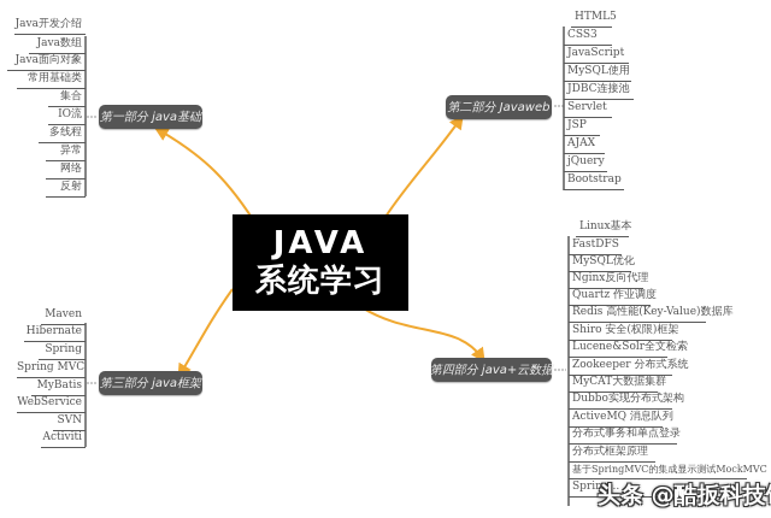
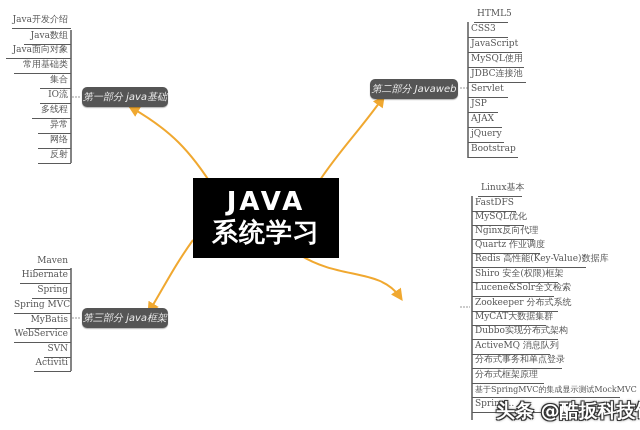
  JAVA
  系统学习
  第一部分 java基础
  Java开发介绍
  Java数组
  Java面向对象
  常用基础类
  集合
  IO流
  多线程
  异常
  网络
  反射
  第二部分 Javaweb
  HTML5
  CSS3
  JavaScript
  MySQL使用
  JDBC连接池
  Servlet
  JSP
  AJAX
  jQuery
  Bootstrap
  第三部分 java框架
  Maven
  Hibernate
  Spring
  Spring MVC
  MyBatis
  WebService
  SVN
  Activiti
- 第四部分 java+云数据
  Linux基本
  FastDFS
  MySQL优化
  Nginx反向代理
  Quartz 作业调度
  Redis 高性能(Key-Value)数据库
  Shiro 安全(权限)框架
  Lucene&Solr全文检索
  Zookeeper 分布式系统
  MyCAT大数据集群
  Dubbo实现分布式架构
  ActiveMQ 消息队列
  分布式事务和单点登录
  分布式框架原理
  基于SpringMVC的集成显示测试MockMVC
  Spring...
  头条 @酷扳科技
